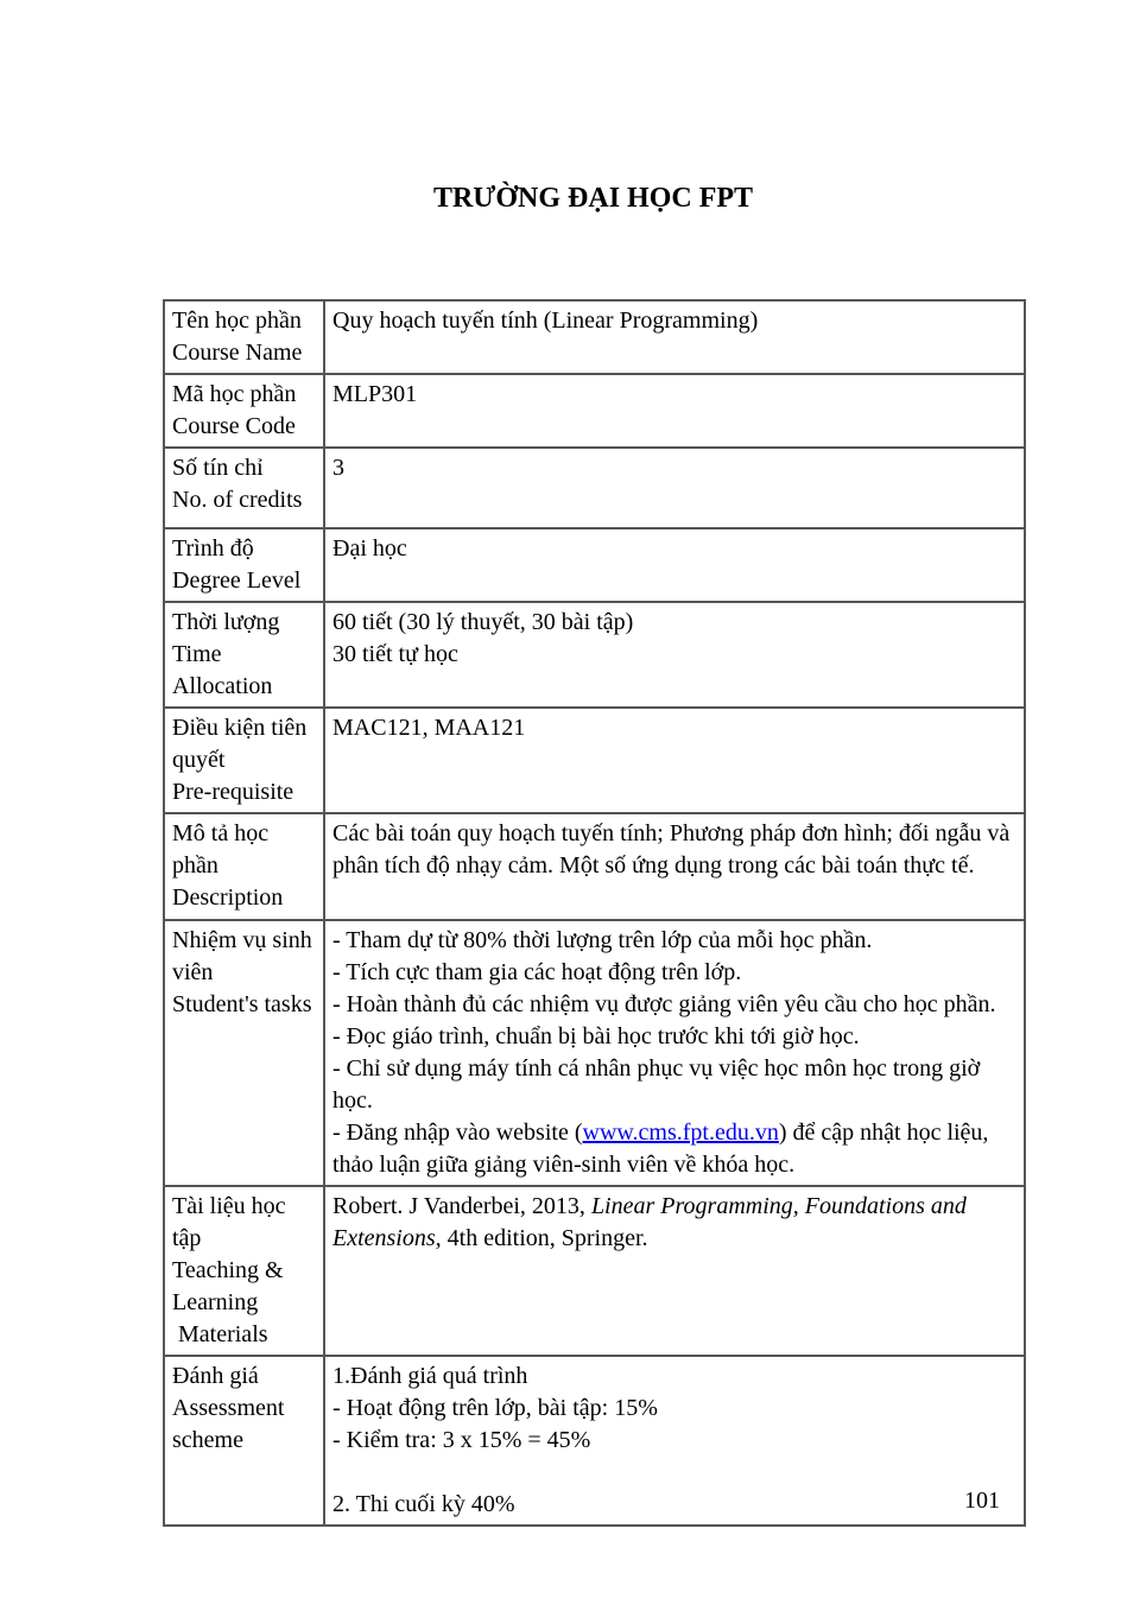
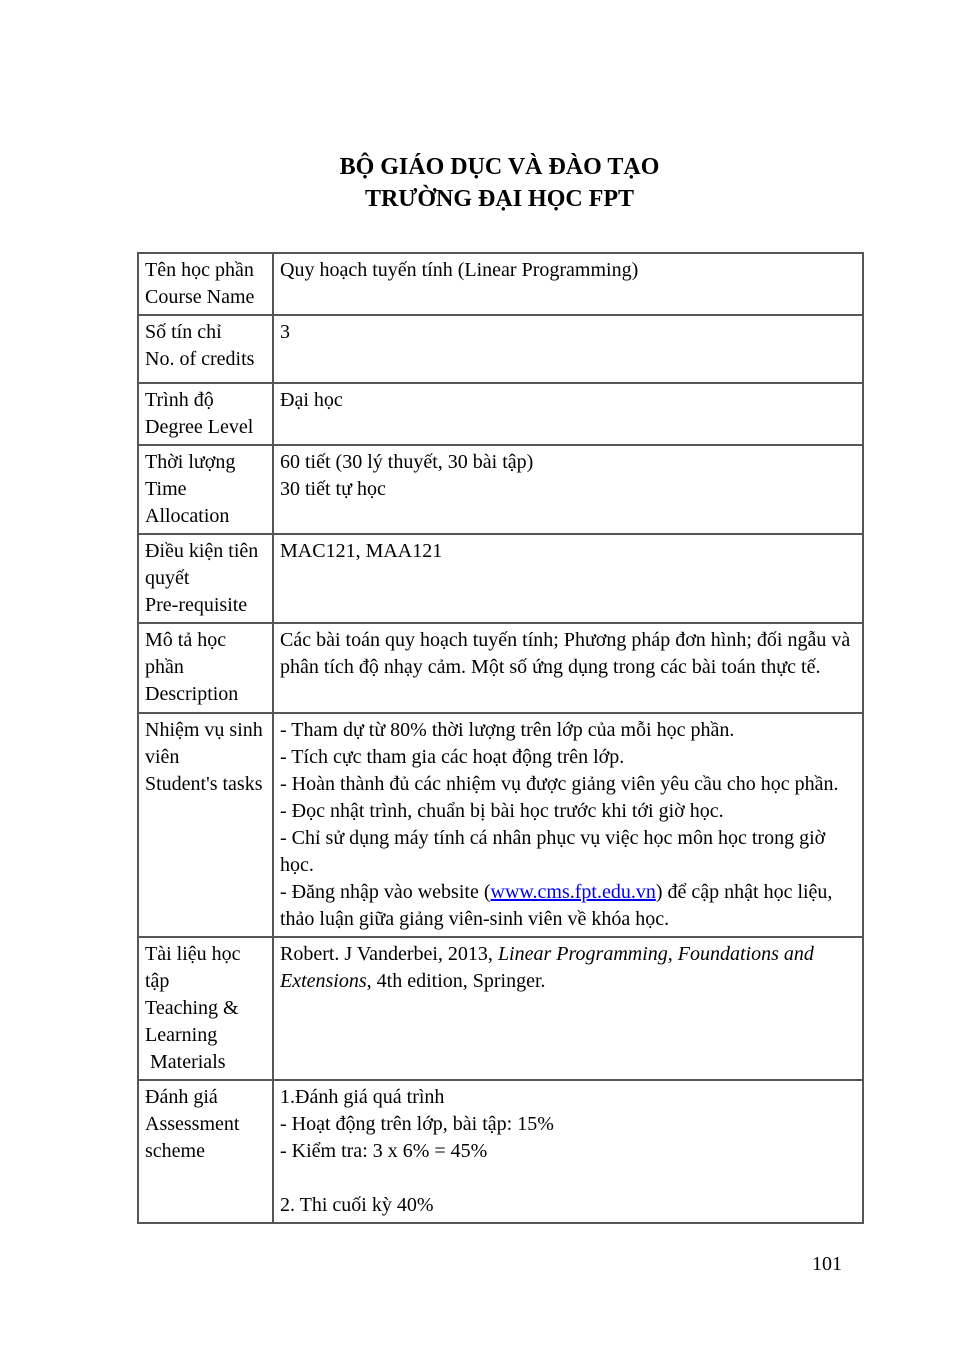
+ BỘ GIÁO DỤC VÀ ĐÀO TẠO
  TRƯỜNG ĐẠI HỌC FPT
  Tên học phầnCourse Name	Quy hoạch tuyến tính (Linear Programming)
- Mã học phầnCourse Code	MLP301
  Số tín chỉNo. of credits	3
  Trình độDegree Level	Đại học
  Thời lượngTimeAllocation	60 tiết (30 lý thuyết, 30 bài tập)30 tiết tự học
  Điều kiện tiên quyếtPre-requisite	MAC121, MAA121
  Mô tả học phầnDescription	Các bài toán quy hoạch tuyến tính; Phương pháp đơn hình; đối ngẫu và phân tích độ nhạy cảm. Một số ứng dụng trong các bài toán thực tế.
- Nhiệm vụ sinh viênStudent's tasks	- Tham dự từ 80% thời lượng trên lớp của mỗi học phần.- Tích cực tham gia các hoạt động trên lớp.- Hoàn thành đủ các nhiệm vụ được giảng viên yêu cầu cho học phần.- Đọc giáo trình, chuẩn bị bài học trước khi tới giờ học.- Chỉ sử dụng máy tính cá nhân phục vụ việc học môn học trong giờ học.- Đăng nhập vào website (www.cms.fpt.edu.vn) để cập nhật học liệu, thảo luận giữa giảng viên-sinh viên về khóa học.
+ Nhiệm vụ sinh viênStudent's tasks	- Tham dự từ 80% thời lượng trên lớp của mỗi học phần.- Tích cực tham gia các hoạt động trên lớp.- Hoàn thành đủ các nhiệm vụ được giảng viên yêu cầu cho học phần.- Đọc nhật trình, chuẩn bị bài học trước khi tới giờ học.- Chỉ sử dụng máy tính cá nhân phục vụ việc học môn học trong giờ học.- Đăng nhập vào website (www.cms.fpt.edu.vn) để cập nhật học liệu, thảo luận giữa giảng viên-sinh viên về khóa học.
  Tài liệu học tậpTeaching &Learning Materials	Robert. J Vanderbei, 2013, Linear Programming, Foundations and Extensions, 4th edition, Springer.
- Đánh giáAssessment scheme	1.Đánh giá quá trình- Hoạt động trên lớp, bài tập: 15%- Kiểm tra: 3 x 15% = 45% 2. Thi cuối kỳ 40%
+ Đánh giáAssessment scheme	1.Đánh giá quá trình- Hoạt động trên lớp, bài tập: 15%- Kiểm tra: 3 x 6% = 45% 2. Thi cuối kỳ 40%
  101
